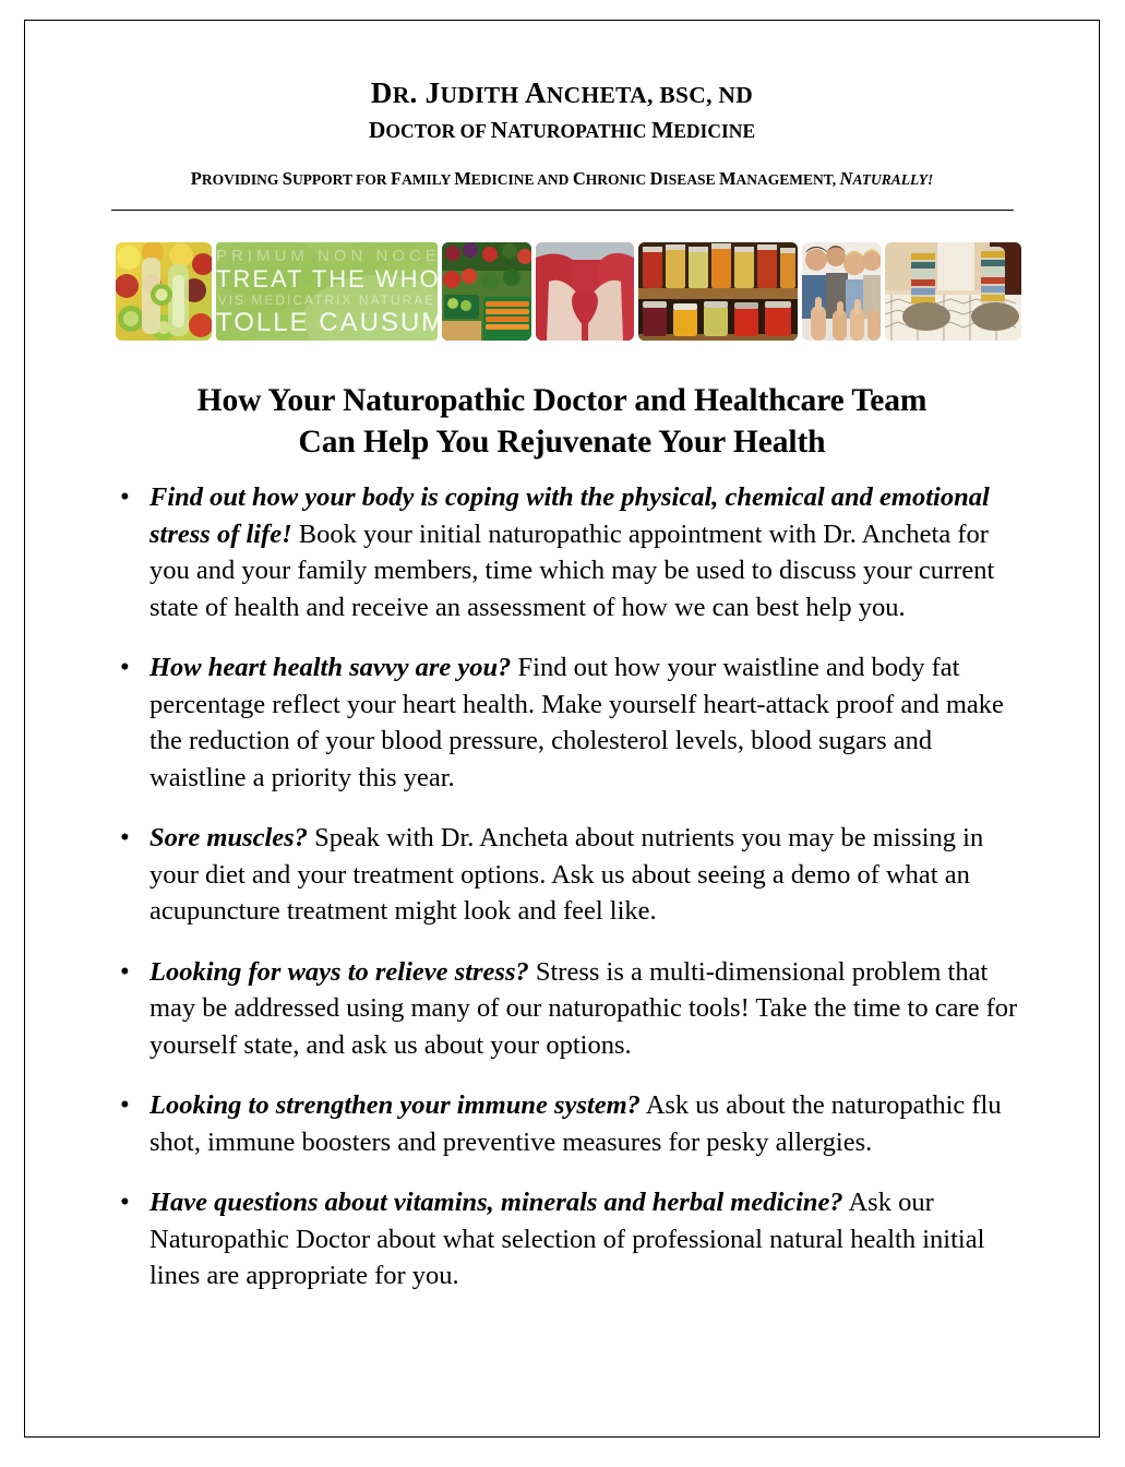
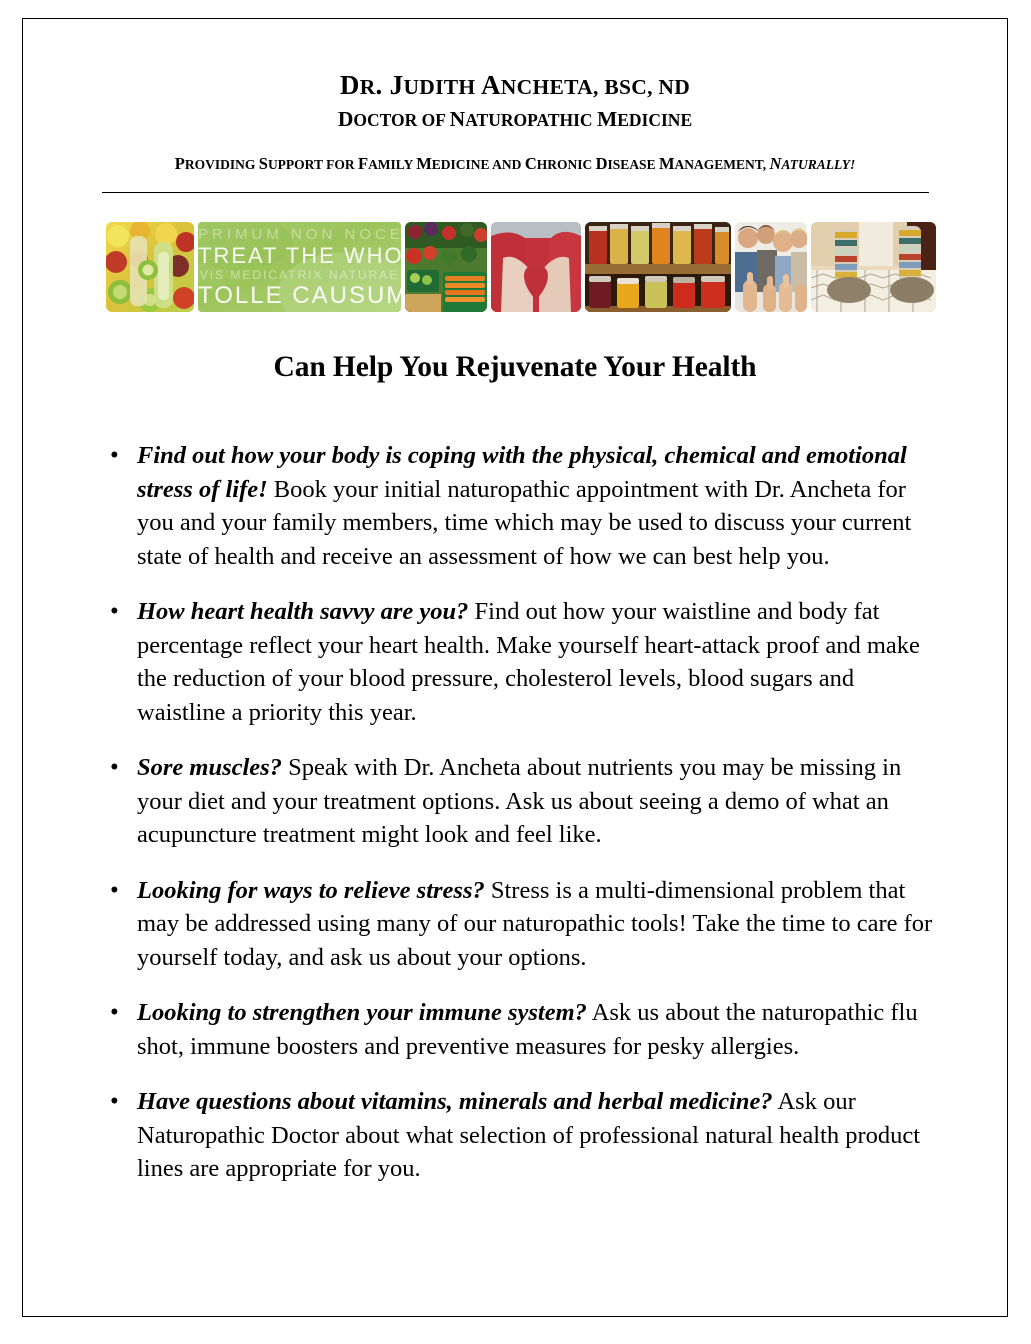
  DR. JUDITH ANCHETA, BSC, ND
  DOCTOR OF NATUROPATHIC MEDICINE
  PROVIDING SUPPORT FOR FAMILY MEDICINE AND CHRONIC DISEASE MANAGEMENT, NATURALLY!
  PRIMUM NON NOCE
  VIS MEDICATRIX NATURAE
  TOLLE CAUSUM
- How Your Naturopathic Doctor and Healthcare Team
  Can Help You Rejuvenate Your Health
  •
  Find out how your body is coping with the physical, chemical and emotional stress of life! Book your initial naturopathic appointment with Dr. Ancheta for you and your family members, time which may be used to discuss your current state of health and receive an assessment of how we can best help you.
  •
  How heart health savvy are you? Find out how your waistline and body fat percentage reflect your heart health. Make yourself heart-attack proof and make the reduction of your blood pressure, cholesterol levels, blood sugars and waistline a priority this year.
  •
  Sore muscles? Speak with Dr. Ancheta about nutrients you may be missing in your diet and your treatment options. Ask us about seeing a demo of what an acupuncture treatment might look and feel like.
  •
- Looking for ways to relieve stress? Stress is a multi-dimensional problem that may be addressed using many of our naturopathic tools! Take the time to care for yourself state, and ask us about your options.
+ Looking for ways to relieve stress? Stress is a multi-dimensional problem that may be addressed using many of our naturopathic tools! Take the time to care for yourself today, and ask us about your options.
  •
  Looking to strengthen your immune system? Ask us about the naturopathic flu shot, immune boosters and preventive measures for pesky allergies.
  •
- Have questions about vitamins, minerals and herbal medicine? Ask our Naturopathic Doctor about what selection of professional natural health initial lines are appropriate for you.
+ Have questions about vitamins, minerals and herbal medicine? Ask our Naturopathic Doctor about what selection of professional natural health product lines are appropriate for you.
